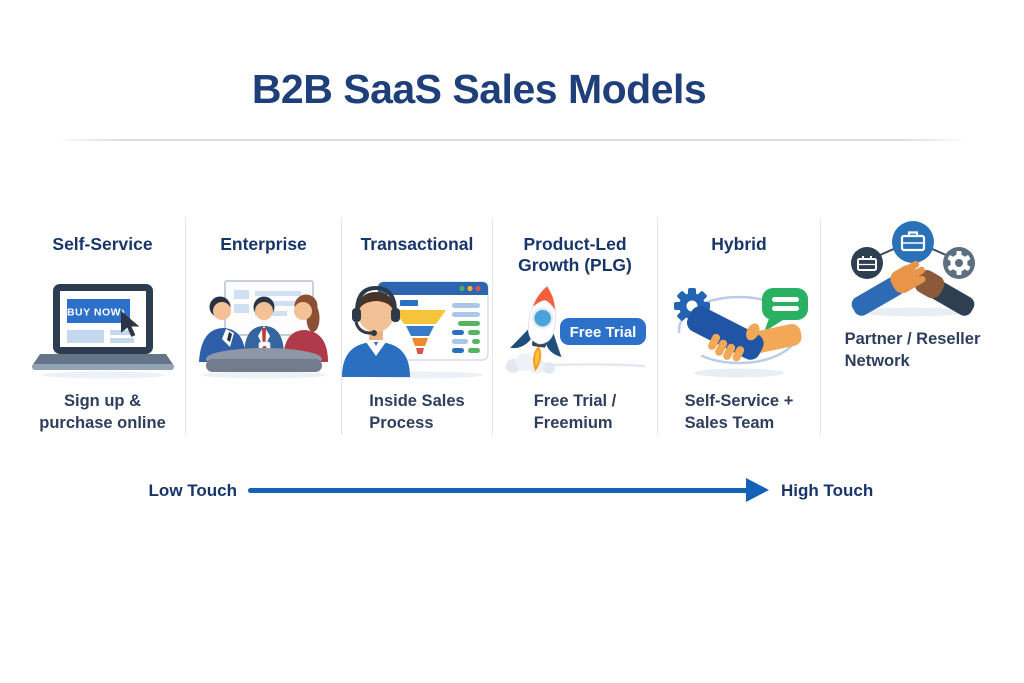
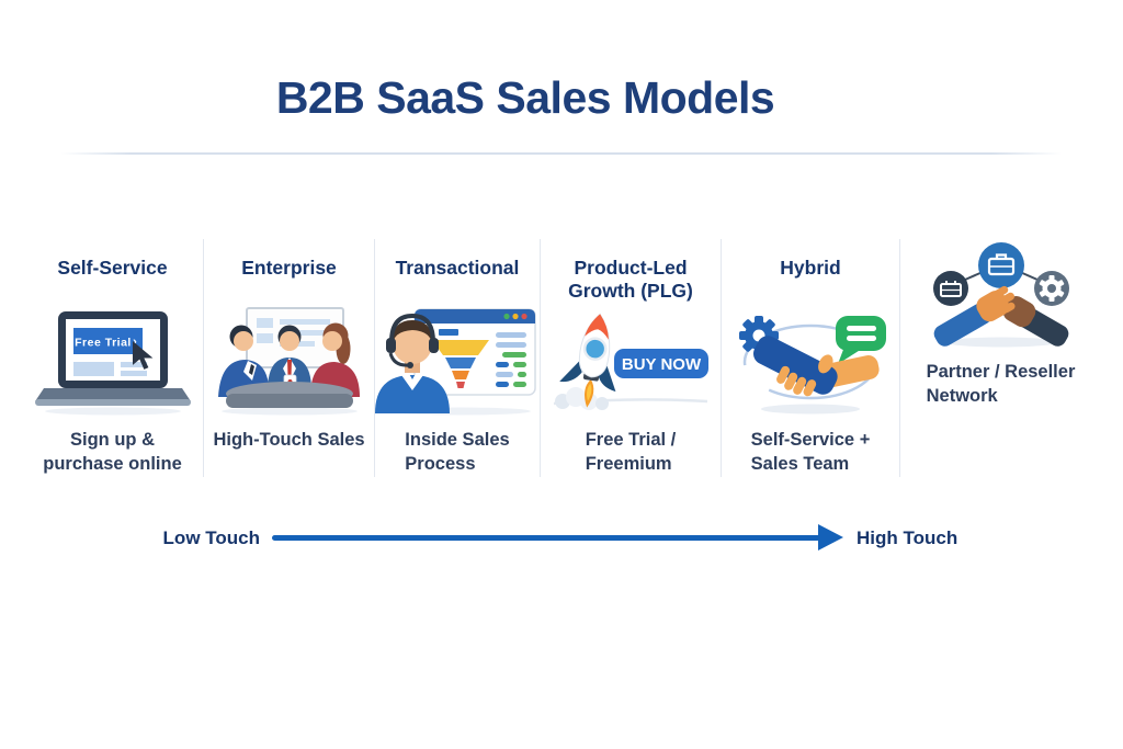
  B2B SaaS Sales Models
  Self-Service
- BUY NOW
+ Free Trial
  ›
  Sign up &
  purchase online
  Enterprise
+ High-Touch Sales
  Transactional
  Inside Sales
  Process
  Product-Led
  Growth (PLG)
- Free Trial
+ BUY NOW
  Free Trial /
  Freemium
  Hybrid
  Self-Service +
  Sales Team
  Partner / Reseller
  Network
  Low Touch
  High Touch
